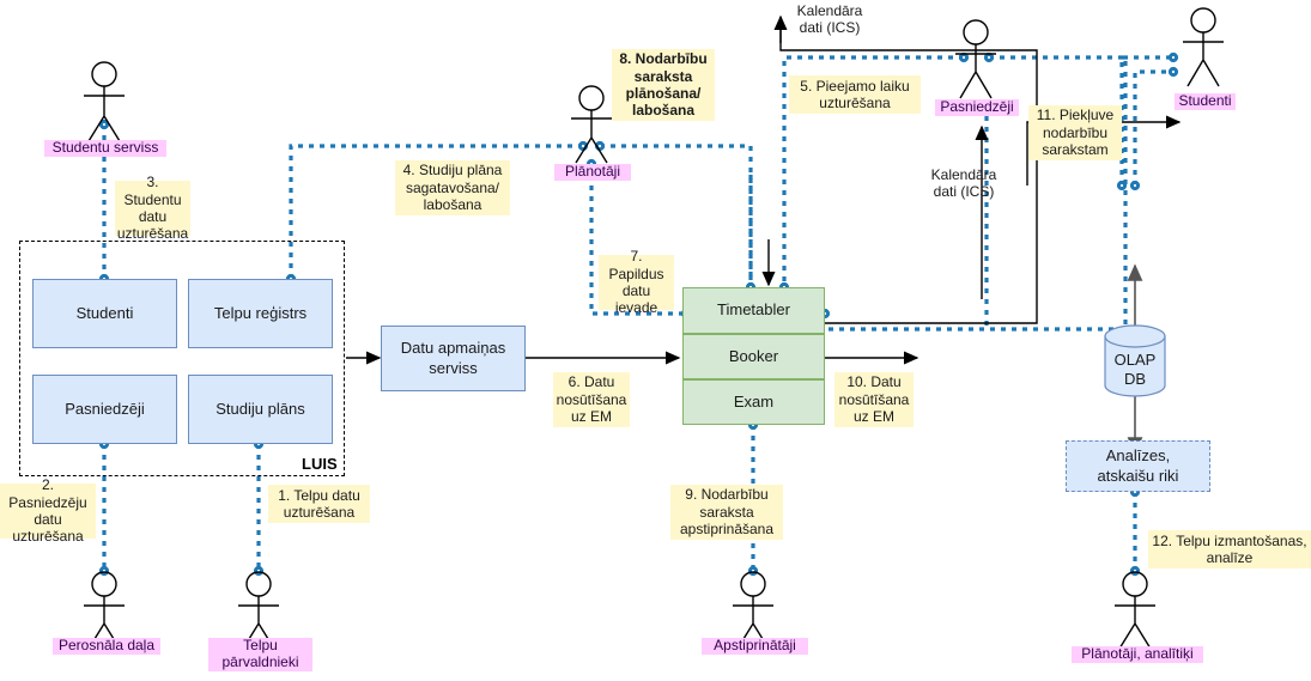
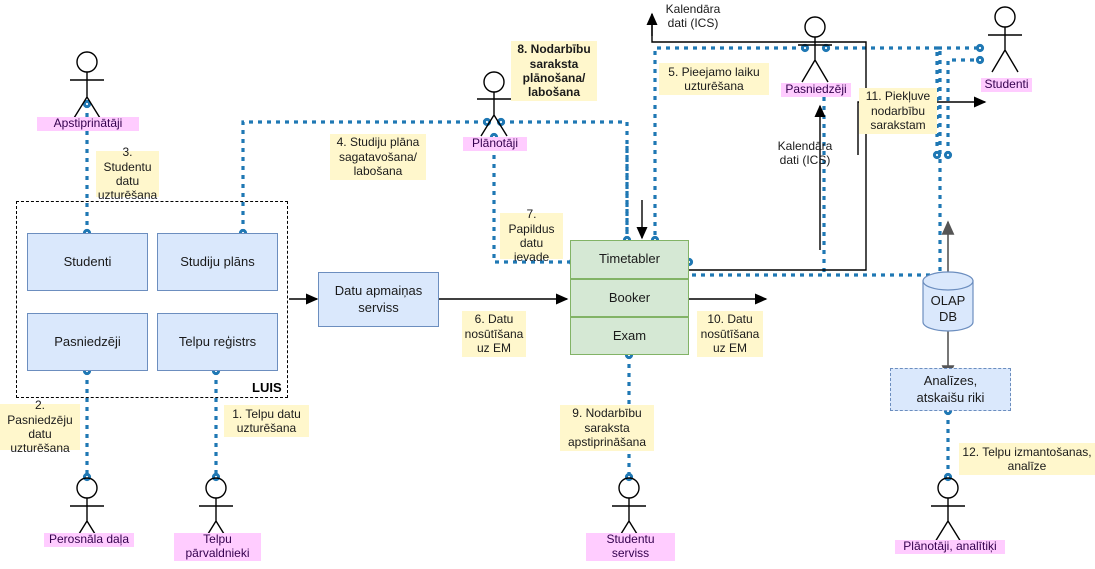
  LUIS
  Studenti
- Telpu reģistrs
+ Studiju plāns
  Pasniedzēji
- Studiju plāns
+ Telpu reģistrs
  Datu apmaiņas
  serviss
  Timetabler
  Booker
  Exam
  OLAP
  DB
  Analīzes,
  atskaišu riki
- Studentu serviss
+ Apstiprinātāji
  Plānotāji
  Pasniedzēji
  Studenti
  Perosnāla daļa
  Telpu
  pārvaldnieki
- Apstiprinātāji
+ Studentu serviss
  Plānotāji, analītiķi
  1. Telpu datu
  uzturēšana
  2. Pasniedzēju
  datu
  uzturēšana
  3. Studentu
  datu
  uzturēšana
  4. Studiju plāna
  sagatavošana/
  labošana
  5. Pieejamo laiku
  uzturēšana
  6. Datu
  nosūtīšana
  uz EM
  7. Papildus
  datu
  ievade
  8. Nodarbību
  saraksta
  plānošana/
  labošana
  9. Nodarbību
  saraksta
  apstiprināšana
  10. Datu
  nosūtīšana
  uz EM
  11. Piekļuve
  nodarbību
  sarakstam
  12. Telpu izmantošanas,
  analīze
  Kalendāra
  dati (ICS)
  Kalendāra
  dati (ICS)
